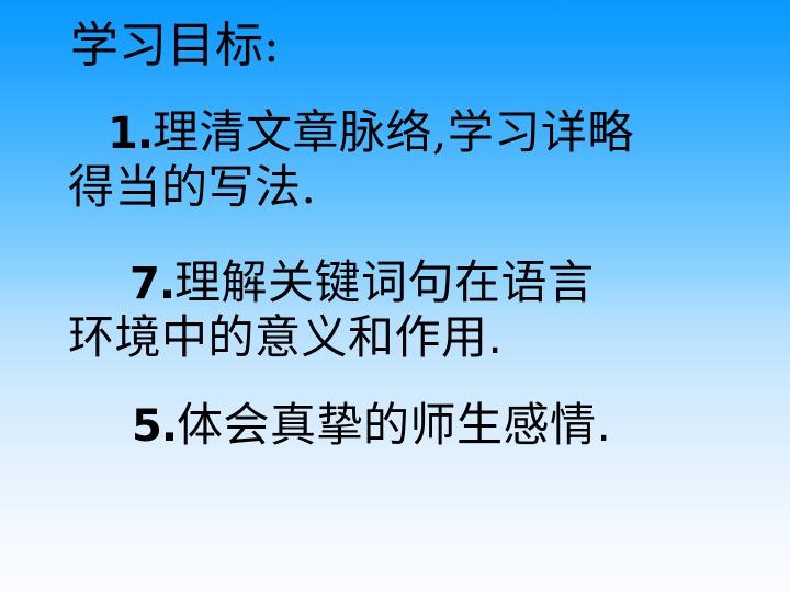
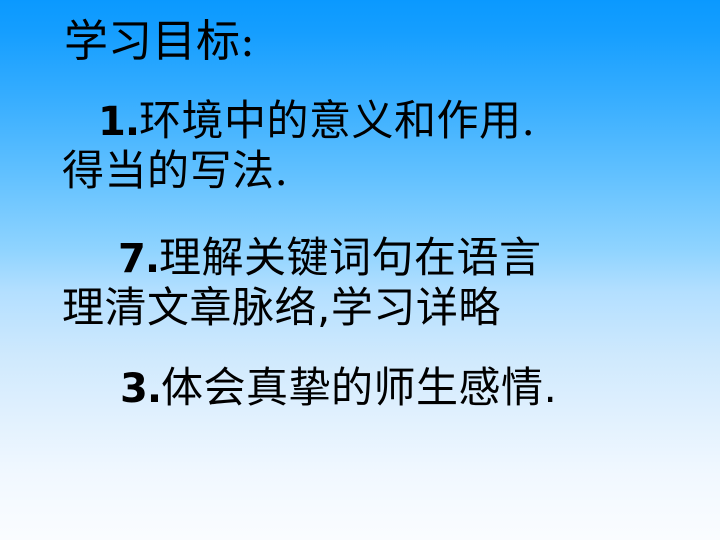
  学习目标:
- 1.理清文章脉络,学习详略
+ 1.环境中的意义和作用.
  得当的写法.
  7.理解关键词句在语言
- 环境中的意义和作用.
+ 理清文章脉络,学习详略
- 5.体会真挚的师生感情.
+ 3.体会真挚的师生感情.
